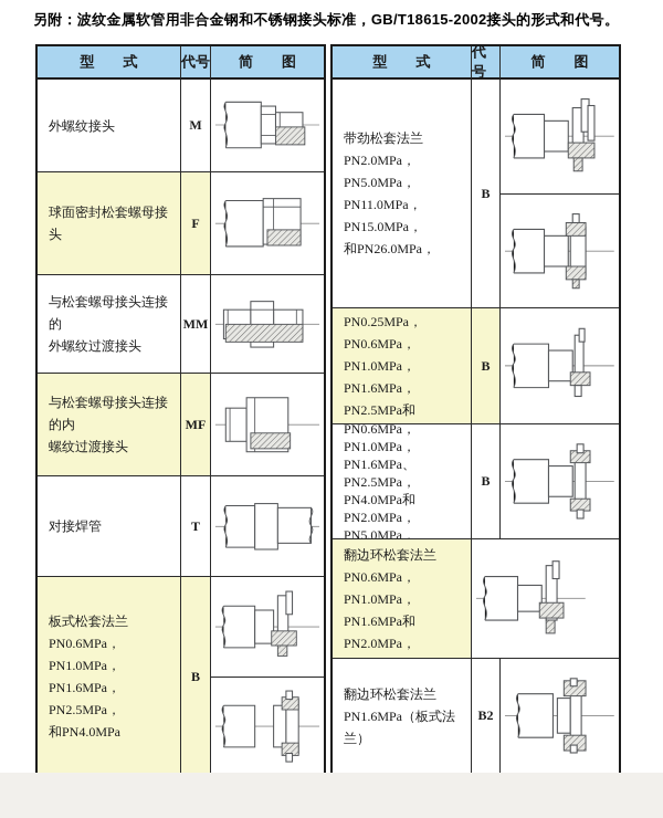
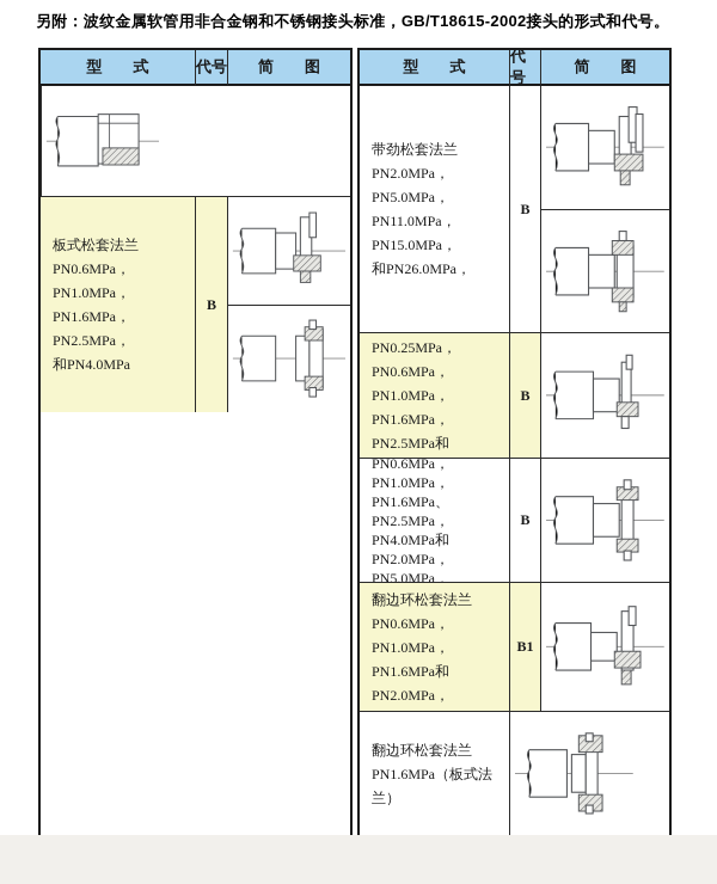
  另附：波纹金属软管用非合金钢和不锈钢接头标准，GB/T18615-2002接头的形式和代号。
  型 式
  代号
  简 图
- 外螺纹接头
- M
- 球面密封松套螺母接头
- F
- 与松套螺母接头连接的
- 外螺纹过渡接头
- MM
- 与松套螺母接头连接的内
- 螺纹过渡接头
- MF
- 对接焊管
- T
  板式松套法兰
  PN0.6MPa，PN1.0MPa，
  PN1.6MPa，PN2.5MPa，
  和PN4.0MPa
  B
  型 式
  代号
  简 图
  带劲松套法兰
  PN2.0MPa，PN5.0MPa，
  PN11.0MPa，PN15.0MPa，
  和PN26.0MPa，
  B
  PN0.25MPa，PN0.6MPa，
  PN1.0MPa，PN1.6MPa，
  B
  PN1.0MPa，PN1.6MPa、
  PN2.5MPa，PN4.0MPa和
  PN2.0MPa，PN5.0MPa，
  B
  翻边环松套法兰
  PN0.6MPa，PN1.0MPa，
  PN1.6MPa和PN2.0MPa，
+ B1
  翻边环松套法兰
  PN1.6MPa（板式法兰）
- B2
